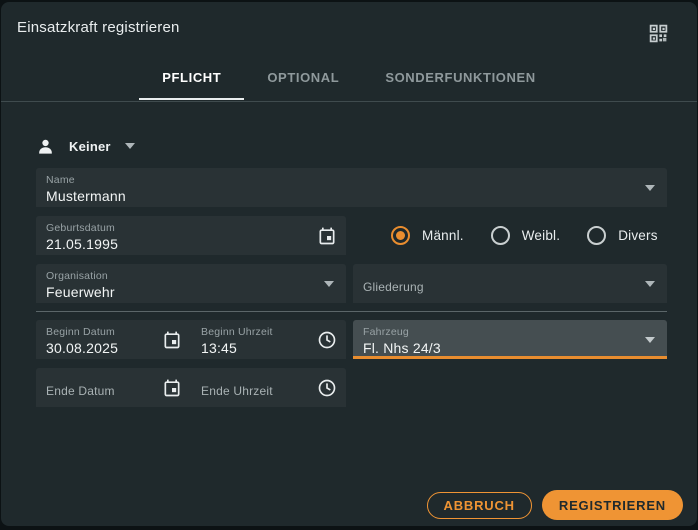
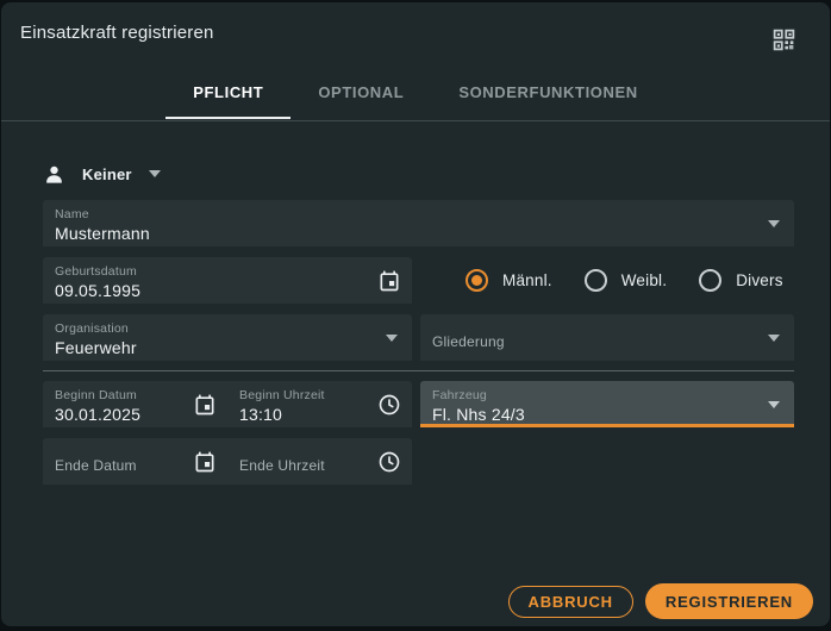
  Einsatzkraft registrieren
  PFLICHT
  OPTIONAL
  SONDERFUNKTIONEN
  Keiner
  Name
  Mustermann
  Geburtsdatum
- 21.05.1995
+ 09.05.1995
  Männl.
  Weibl.
  Divers
  Organisation
  Feuerwehr
  Gliederung
  Beginn Datum
- 30.08.2025
+ 30.01.2025
  Beginn Uhrzeit
- 13:45
+ 13:10
  Fahrzeug
  Fl. Nhs 24/3
  Ende Datum
  Ende Uhrzeit
  ABBRUCH
  REGISTRIEREN
